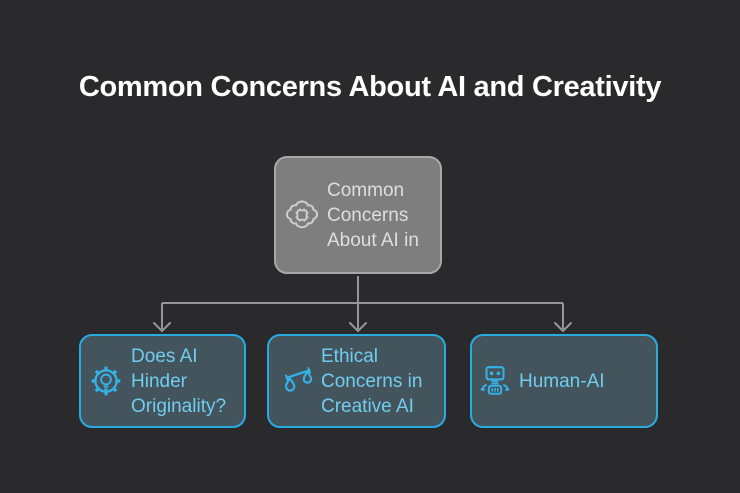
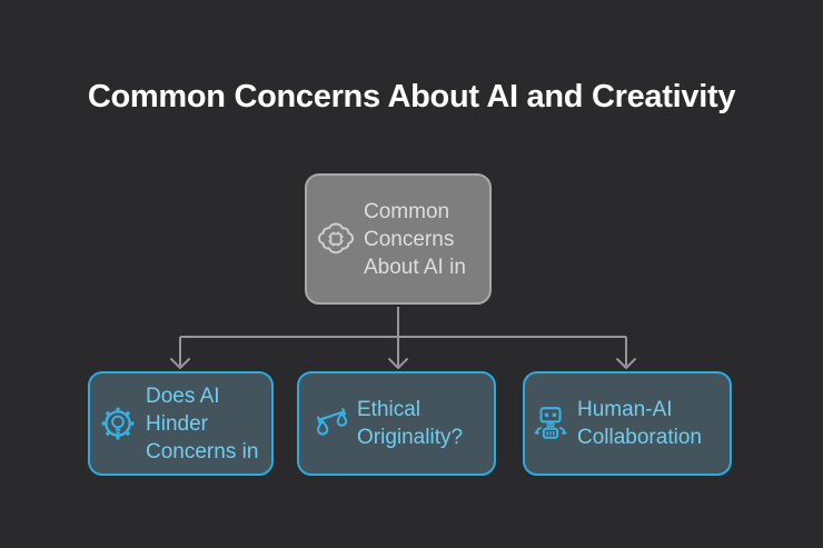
  Common Concerns About AI and Creativity
  Common
  Concerns
  About AI in
  Does AI
  Hinder
- Originality?
+ Concerns in
  Ethical
- Concerns in
+ Originality?
- Creative AI
  Human-AI
+ Collaboration
